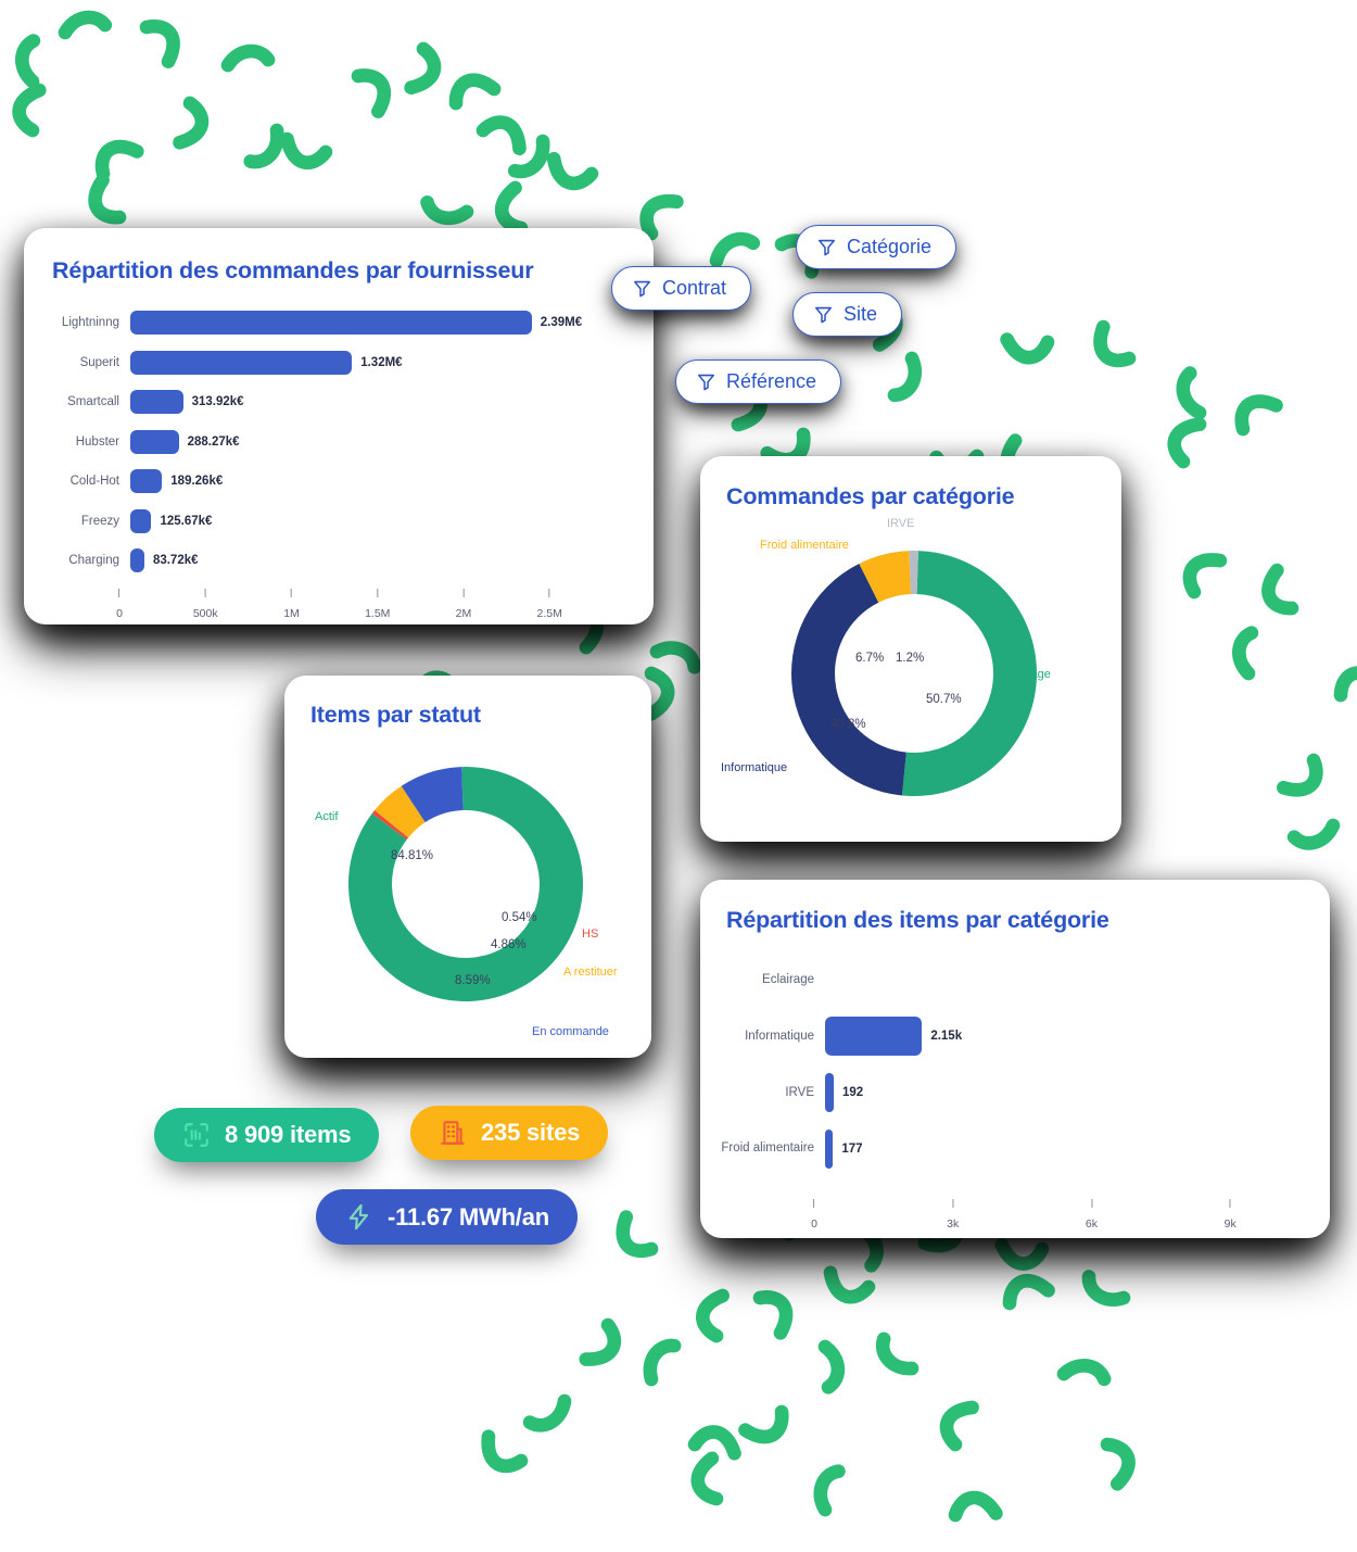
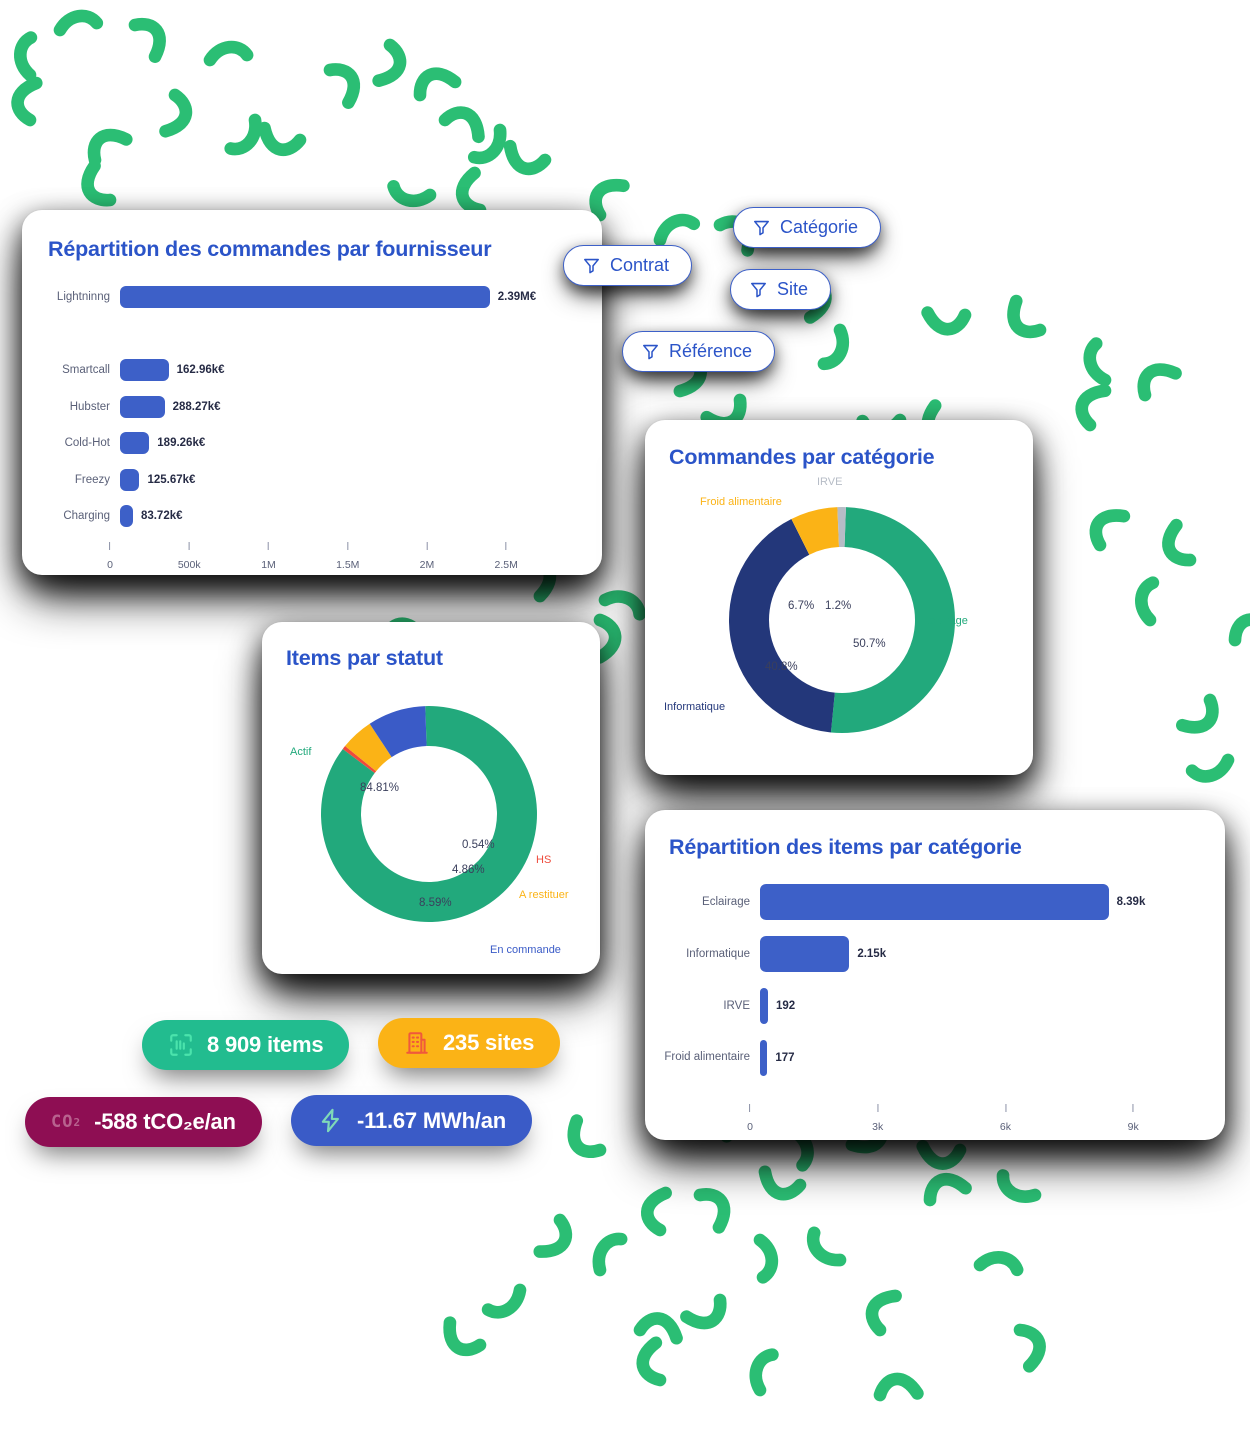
  Répartition des commandes par fournisseur
  Lightninng
  2.39M€
- Superit
- 1.32M€
  Smartcall
- 313.92k€
+ 162.96k€
  Hubster
  288.27k€
  Cold-Hot
  189.26k€
  Freezy
  125.67k€
  Charging
  83.72k€
  0
  500k
  1M
  1.5M
  2M
  2.5M
  Contrat
  Catégorie
  Site
  Référence
  Commandes par catégorie
  50.7%
  40.8%
  6.7%
  1.2%
  Eclairage
  Informatique
  Froid alimentaire
  IRVE
  Items par statut
  84.81%
  0.54%
  4.86%
  8.59%
  Actif
  HS
  A restituer
  En commande
  Répartition des items par catégorie
  Eclairage
+ 8.39k
  Informatique
  2.15k
  IRVE
  192
  Froid alimentaire
  177
  0
  3k
  6k
  9k
  8 909 items
  235 sites
+ CO
+ 2
+ -588 tCO₂e/an
  -11.67 MWh/an
